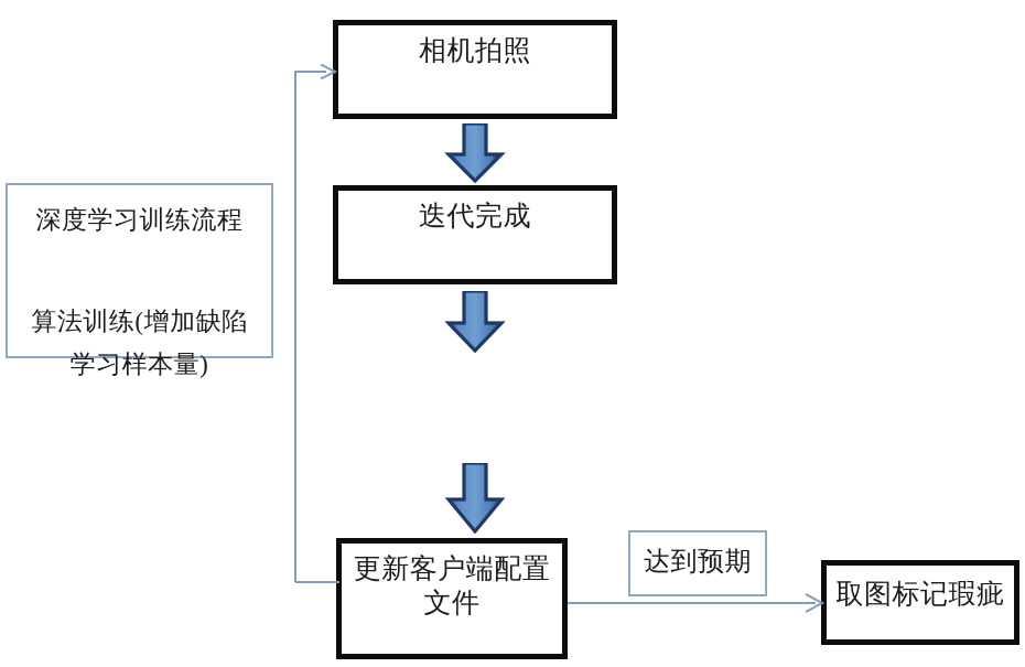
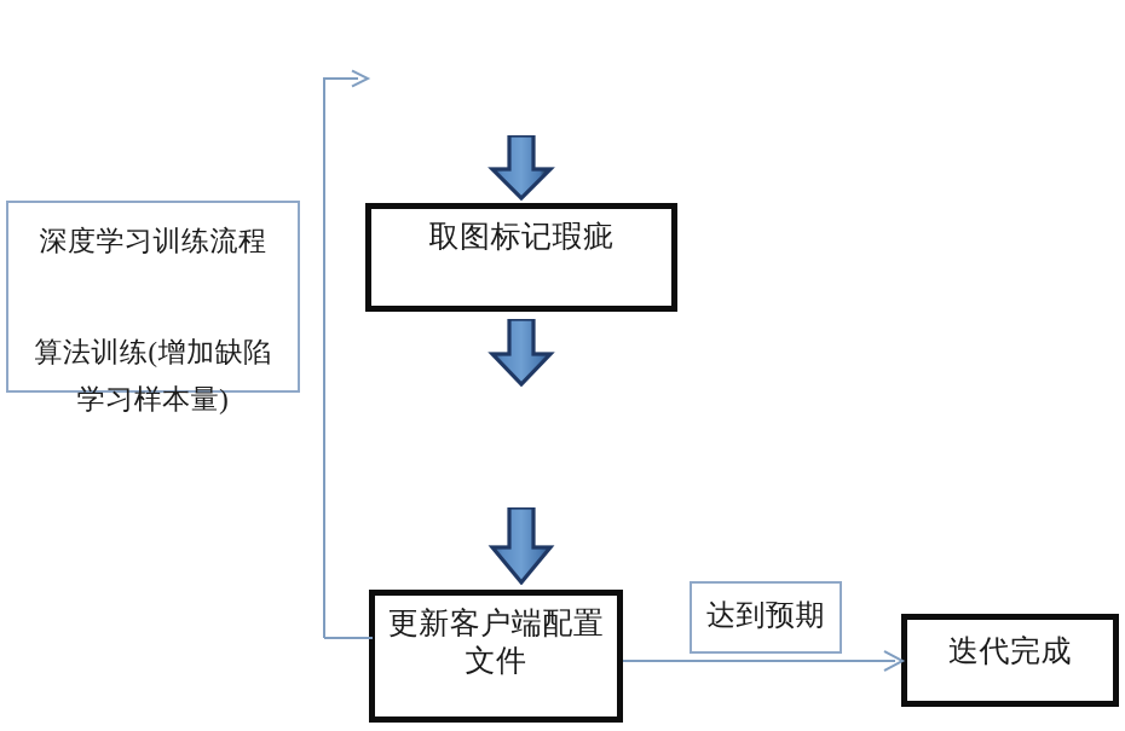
  深度学习训练流程 算法训练(增加缺陷
  学习样本量)
- 相机拍照
- 迭代完成
+ 取图标记瑕疵
  更新客户端配置
  文件
- 取图标记瑕疵
+ 迭代完成
  达到预期
